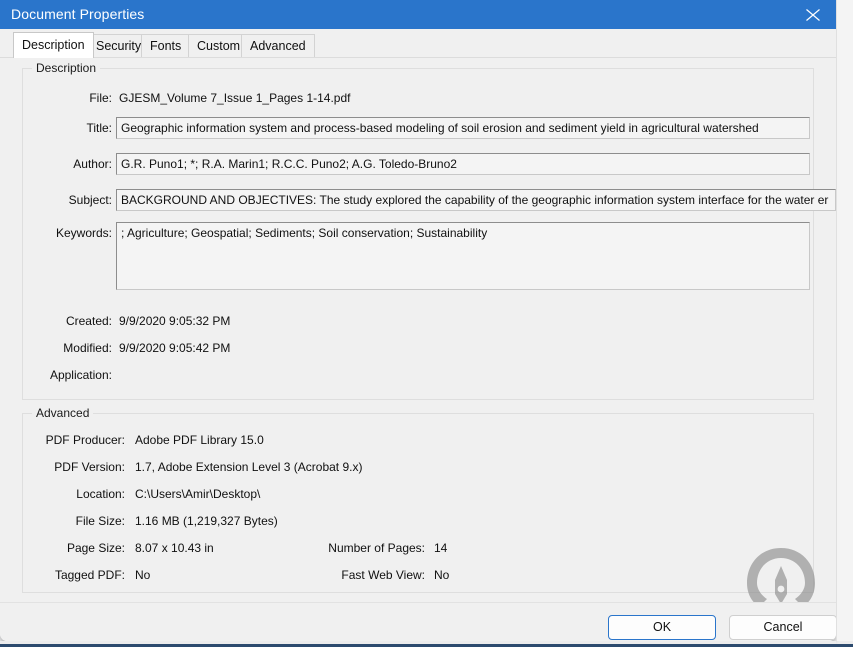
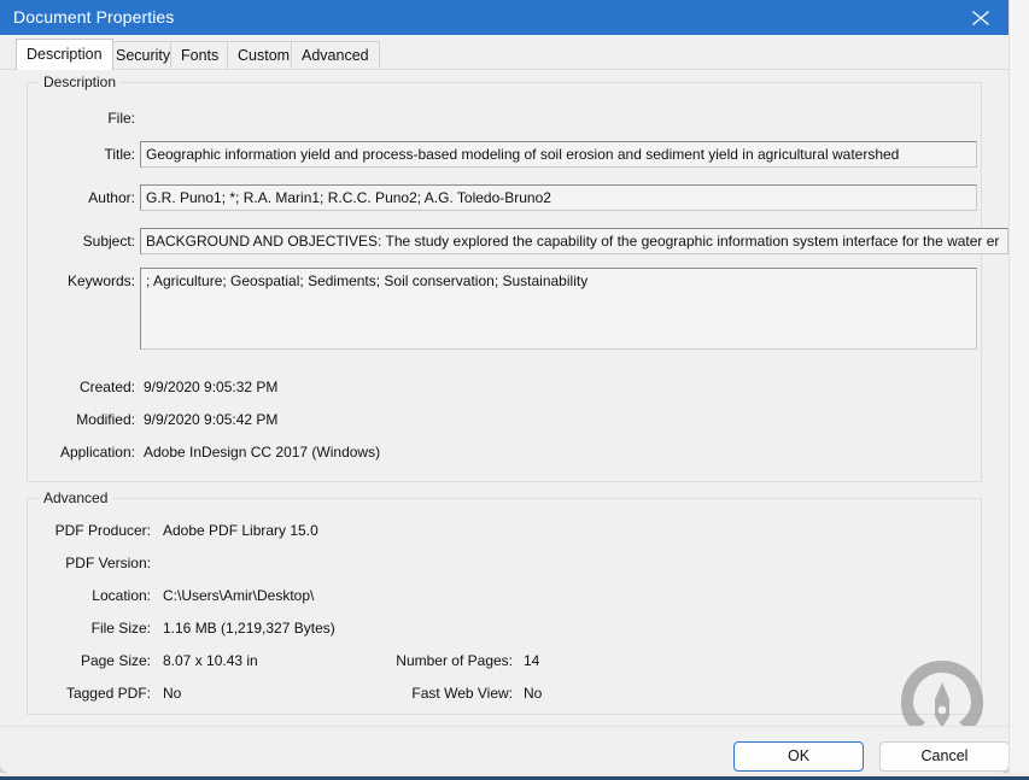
  Document Properties
  Description
  Security
  Fonts
  Custom
  Advanced
  Description
  File:
- GJESM_Volume 7_Issue 1_Pages 1-14.pdf
  Title:
- Geographic information system and process-based modeling of soil erosion and sediment yield in agricultural watershed
+ Geographic information yield and process-based modeling of soil erosion and sediment yield in agricultural watershed
  Author:
  G.R. Puno1; *; R.A. Marin1; R.C.C. Puno2; A.G. Toledo-Bruno2
  Subject:
  BACKGROUND AND OBJECTIVES: The study explored the capability of the geographic information system interface for the water er
  Keywords:
  ; Agriculture; Geospatial; Sediments; Soil conservation; Sustainability
  Created:
  9/9/2020 9:05:32 PM
  Modified:
  9/9/2020 9:05:42 PM
  Application:
+ Adobe InDesign CC 2017 (Windows)
  Advanced
  PDF Producer:
  Adobe PDF Library 15.0
  PDF Version:
- 1.7, Adobe Extension Level 3 (Acrobat 9.x)
  Location:
  C:\Users\Amir\Desktop\
  File Size:
  1.16 MB (1,219,327 Bytes)
  Page Size:
  8.07 x 10.43 in
  Number of Pages:
  14
  Tagged PDF:
  No
  Fast Web View:
  No
  OK
  Cancel
